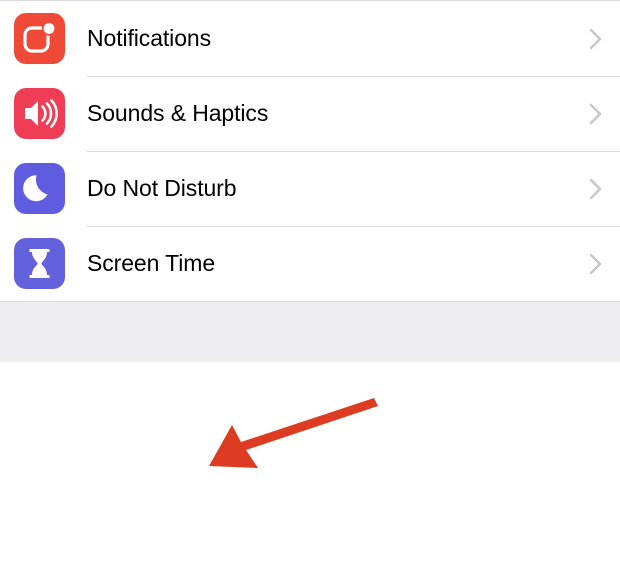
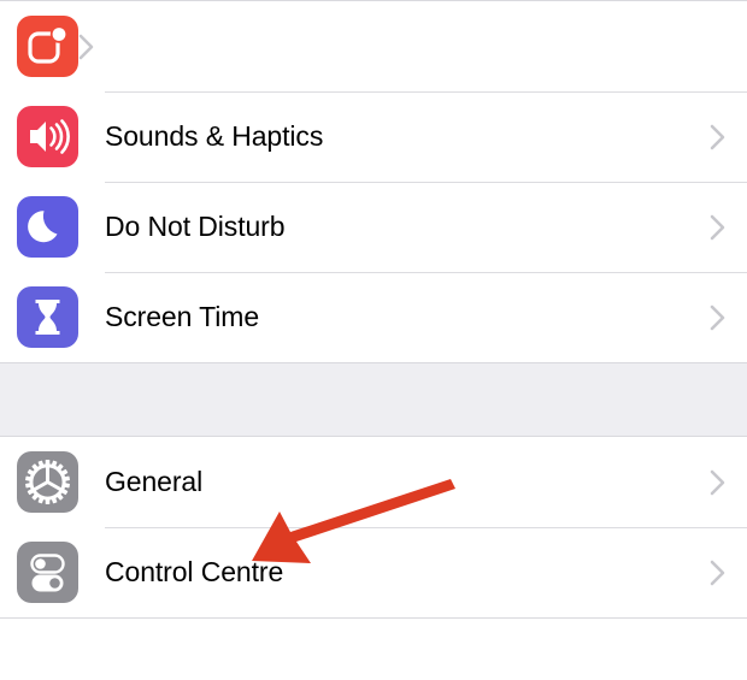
- Notifications
  Sounds & Haptics
  Do Not Disturb
  Screen Time
+ General
+ Control Centre
